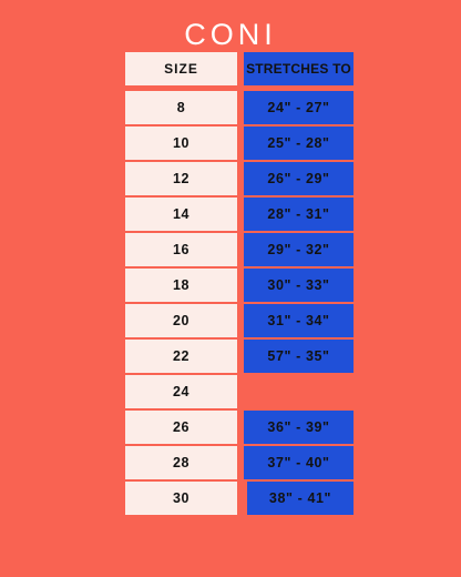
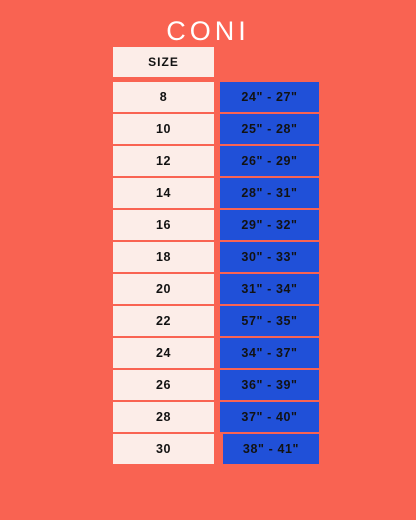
  CONI
  SIZE
- STRETCHES TO
  8
  24" - 27"
  10
  25" - 28"
  12
  26" - 29"
  14
  28" - 31"
  16
  29" - 32"
  18
  30" - 33"
  20
  31" - 34"
  22
  57" - 35"
  24
+ 34" - 37"
  26
  36" - 39"
  28
  37" - 40"
  30
  38" - 41"
